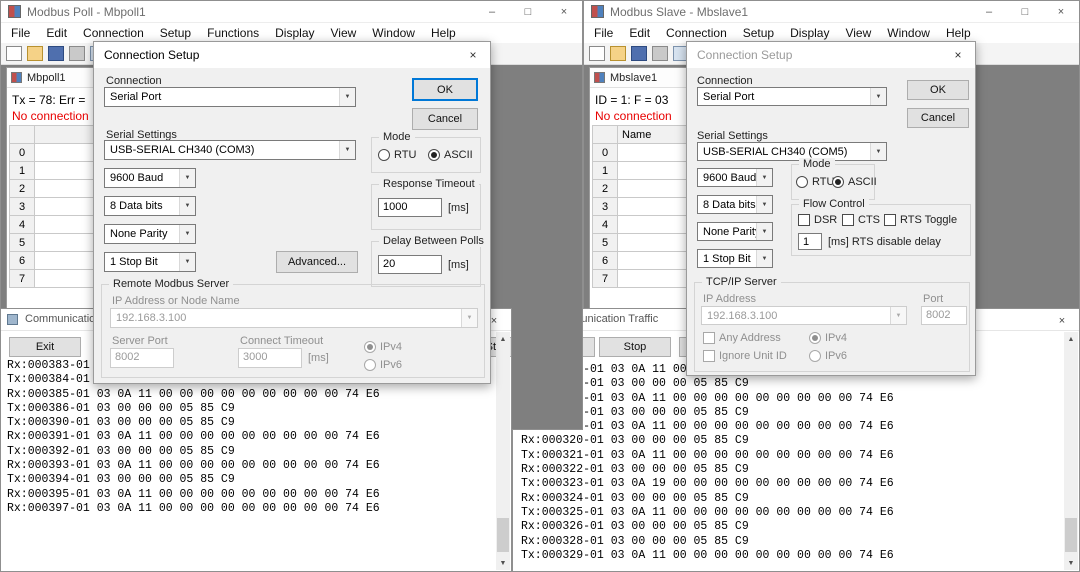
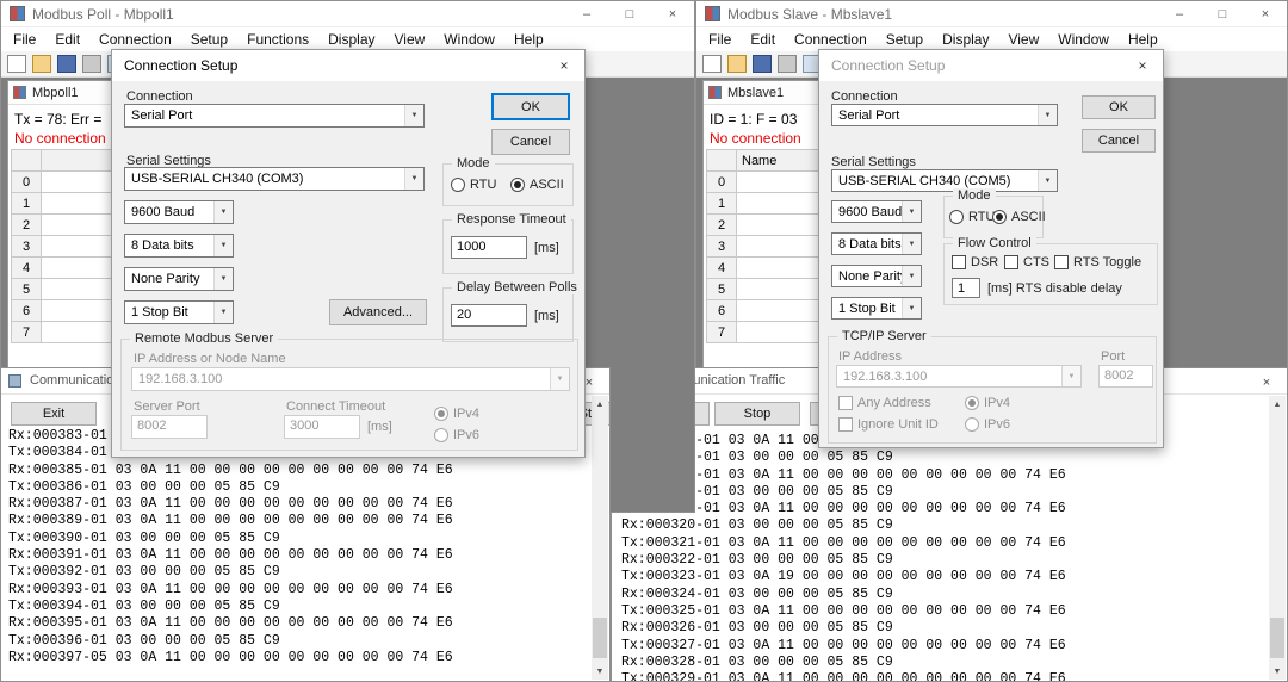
  Modbus Slave - Mbslave1
  –
  □
  ×
  File
  Edit
  Connection
  Setup
  Display
  View
  Window
  Help
  Mbslave1
  ID = 1: F = 03
  No connection
  Name
  0
  1
  2
  3
  4
  5
  6
  7
  unication Traffic
  ×
  Stop
  -01 03 0A 11 00 00 00 00 00 00 00 00 00 74 E6
  -01 03 0A 11 00 00 00 00 00 00 00 00 00 74 E6
  Rx:000320-01 03 00 00 00 05 85 C9
  Tx:000321-01 03 0A 11 00 00 00 00 00 00 00 00 00 74 E6
  Rx:000322-01 03 00 00 00 05 85 C9
  Tx:000323-01 03 0A 19 00 00 00 00 00 00 00 00 00 74 E6
  Rx:000324-01 03 00 00 00 05 85 C9
  Tx:000325-01 03 0A 11 00 00 00 00 00 00 00 00 00 74 E6
  Rx:000326-01 03 00 00 00 05 85 C9
+ Tx:000327-01 03 0A 11 00 00 00 00 00 00 00 00 00 74 E6
  Rx:000328-01 03 00 00 00 05 85 C9
  Tx:000329-01 03 0A 11 00 00 00 00 00 00 00 00 00 74 E6
  Modbus Poll - Mbpoll1
  –
  □
  ×
  File
  Edit
  Connection
  Setup
  Functions
  Display
  View
  Window
  Help
  Mbpoll1
  Tx = 78: Err =
  No connection
  0
  1
  2
  3
  4
  5
  6
  7
  ×
  Exit
  Rx:000385-01 03 0A 11 00 00 00 00 00 00 00 00 00 74 E6
  Tx:000386-01 03 00 00 00 05 85 C9
+ Rx:000387-01 03 0A 11 00 00 00 00 00 00 00 00 00 74 E6
+ Rx:000389-01 03 0A 11 00 00 00 00 00 00 00 00 00 74 E6
  Tx:000390-01 03 00 00 00 05 85 C9
  Rx:000391-01 03 0A 11 00 00 00 00 00 00 00 00 00 74 E6
  Tx:000392-01 03 00 00 00 05 85 C9
  Rx:000393-01 03 0A 11 00 00 00 00 00 00 00 00 00 74 E6
  Tx:000394-01 03 00 00 00 05 85 C9
  Rx:000395-01 03 0A 11 00 00 00 00 00 00 00 00 00 74 E6
+ Tx:000396-01 03 00 00 00 05 85 C9
- Rx:000397-01 03 0A 11 00 00 00 00 00 00 00 00 00 74 E6
+ Rx:000397-05 03 0A 11 00 00 00 00 00 00 00 00 00 74 E6
  Connection Setup
  ×
  Connection
  Serial Port
  OK
  Cancel
  Serial Settings
  USB-SERIAL CH340 (COM3)
  9600 Baud
  8 Data bits
  None Parity
  1 Stop Bit
  Advanced...
  Mode
  RTU
  ASCII
  Response Timeout
  1000
  [ms]
  Delay Between Polls
  20
  [ms]
  Remote Modbus Server
  IP Address or Node Name
  192.168.3.100
  Server Port
  Connect Timeout
  8002
  3000
  [ms]
  IPv4
  IPv6
  Connection Setup
  ×
  Connection
  Serial Port
  OK
  Cancel
  Serial Settings
  USB-SERIAL CH340 (COM5)
  9600 Baud
  8 Data bits
  None Parit
  1 Stop Bit
  Mode
  RTU
  ASCII
  Flow Control
  DSR
  CTS
  RTS Toggle
  1
  [ms] RTS disable delay
  TCP/IP Server
  IP Address
  Port
  192.168.3.100
  8002
  Any Address
  IPv4
  Ignore Unit ID
  IPv6
